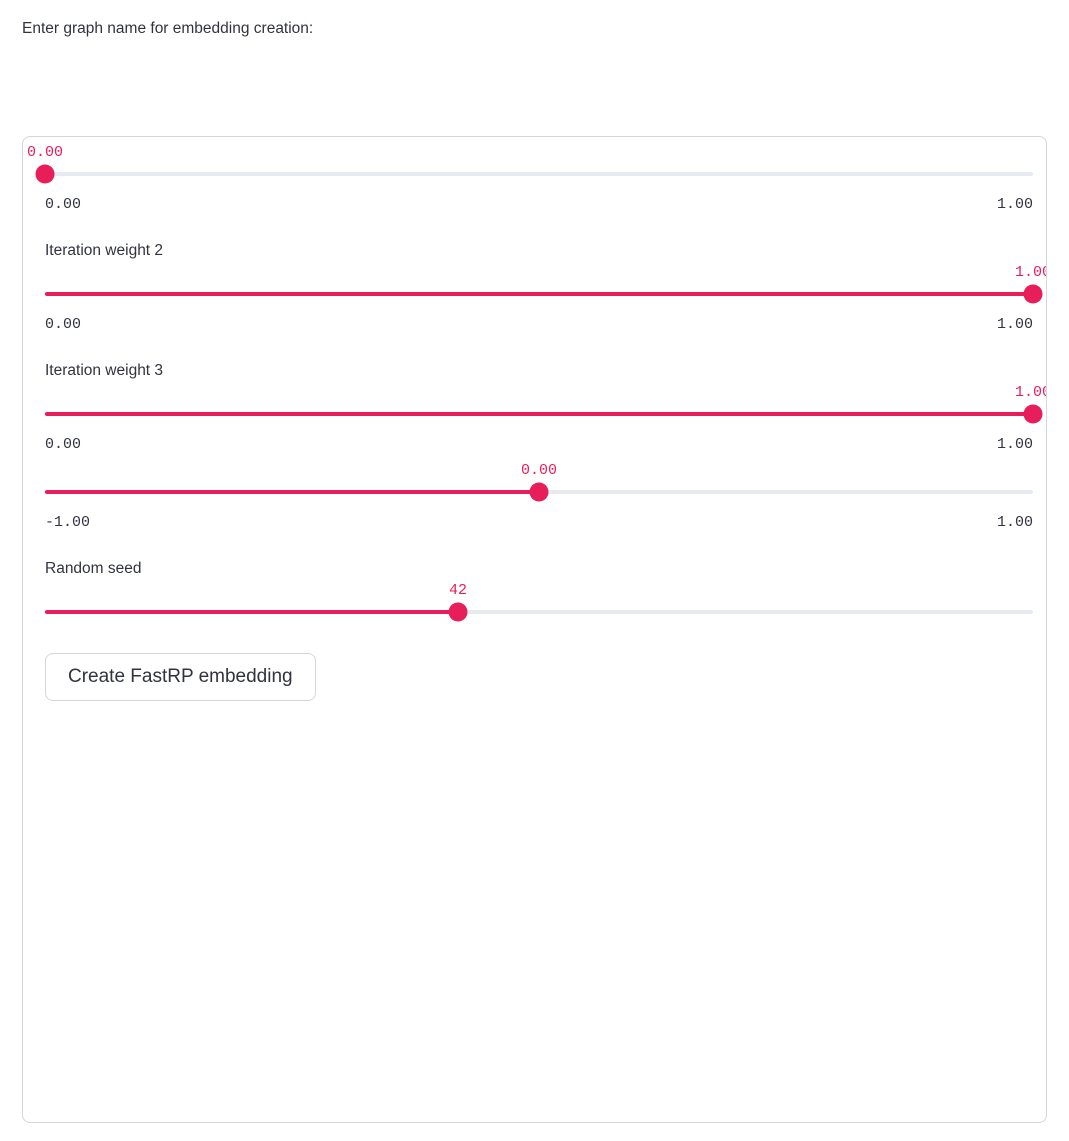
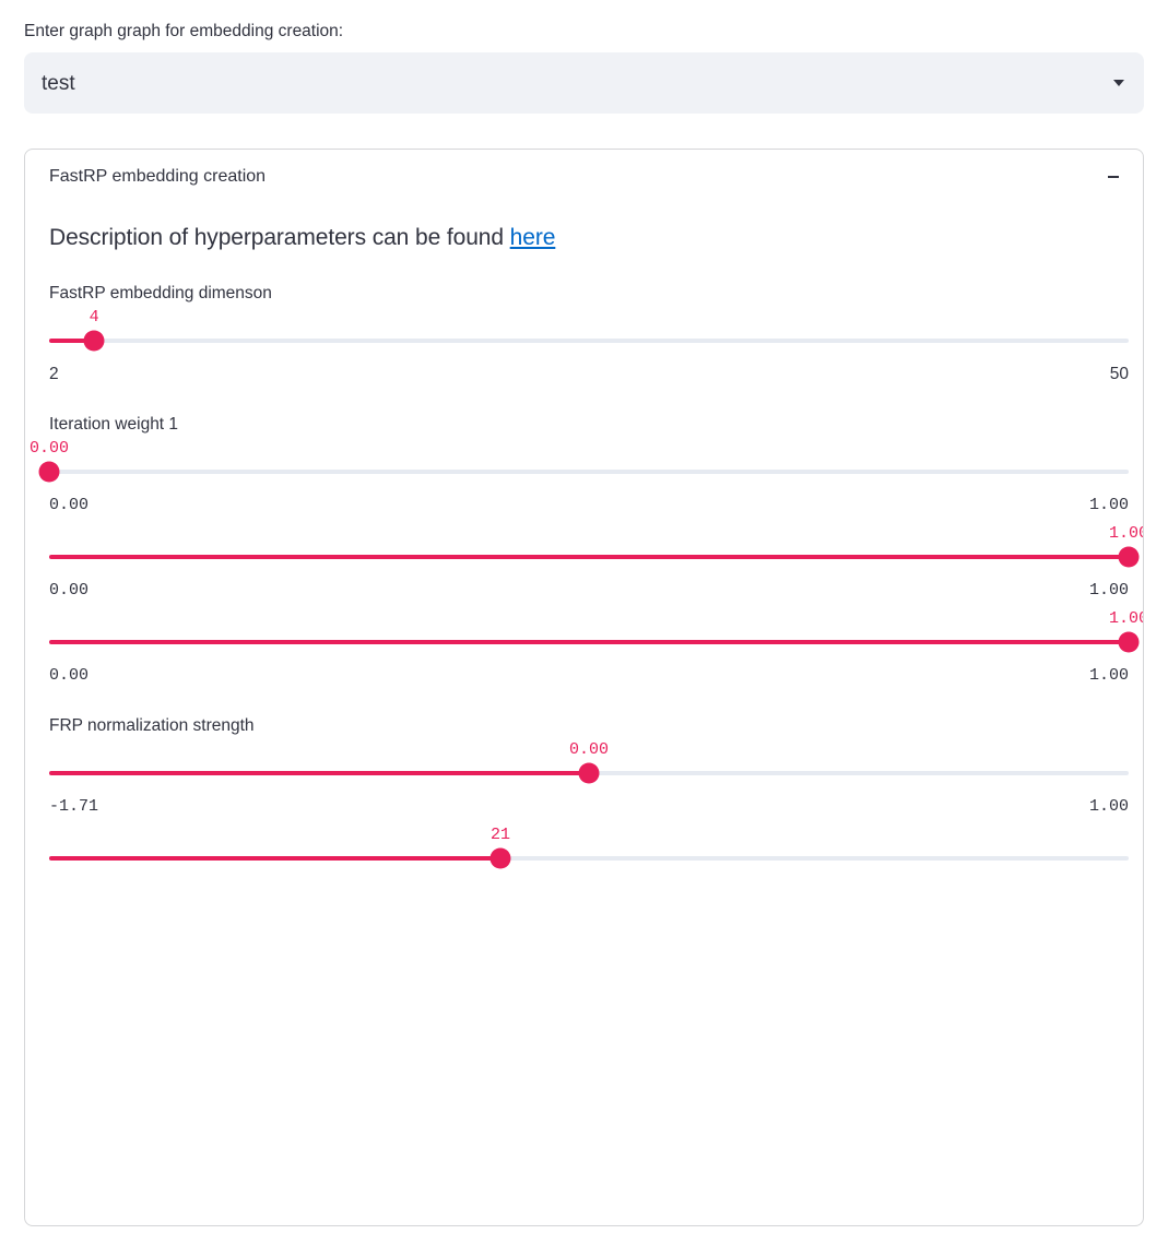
- Enter graph name for embedding creation:
+ Enter graph graph for embedding creation:
+ test
+ FastRP embedding creation
+ Description of hyperparameters can be found here
+ FastRP embedding dimenson
+ 4
+ 2
+ 50
+ Iteration weight 1
  0.00
  0.00
  1.00
- Iteration weight 2
  1.0
  0.00
  1.00
- Iteration weight 3
  1.0
  0.00
  1.00
+ FRP normalization strength
  0.00
- -1.00
+ -1.71
  1.00
- Random seed
- 42
+ 21
- Create FastRP embedding
